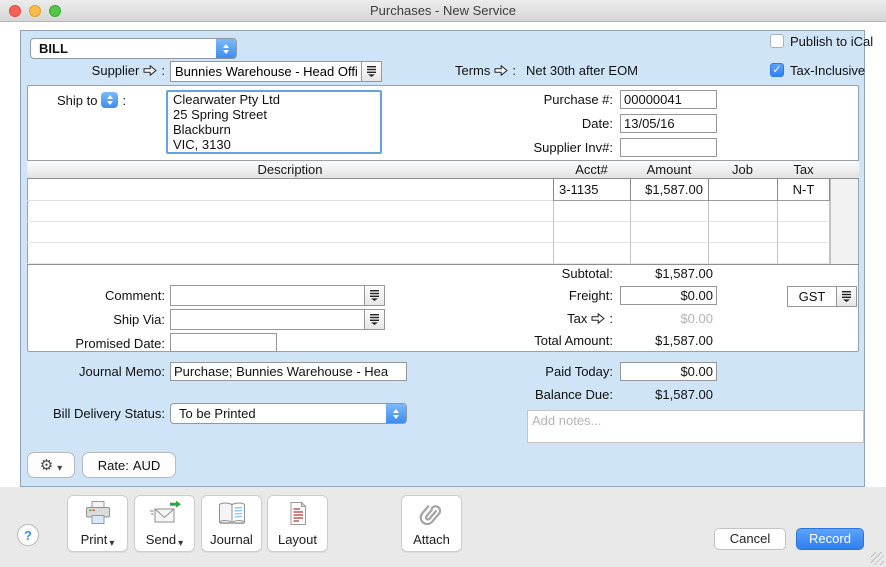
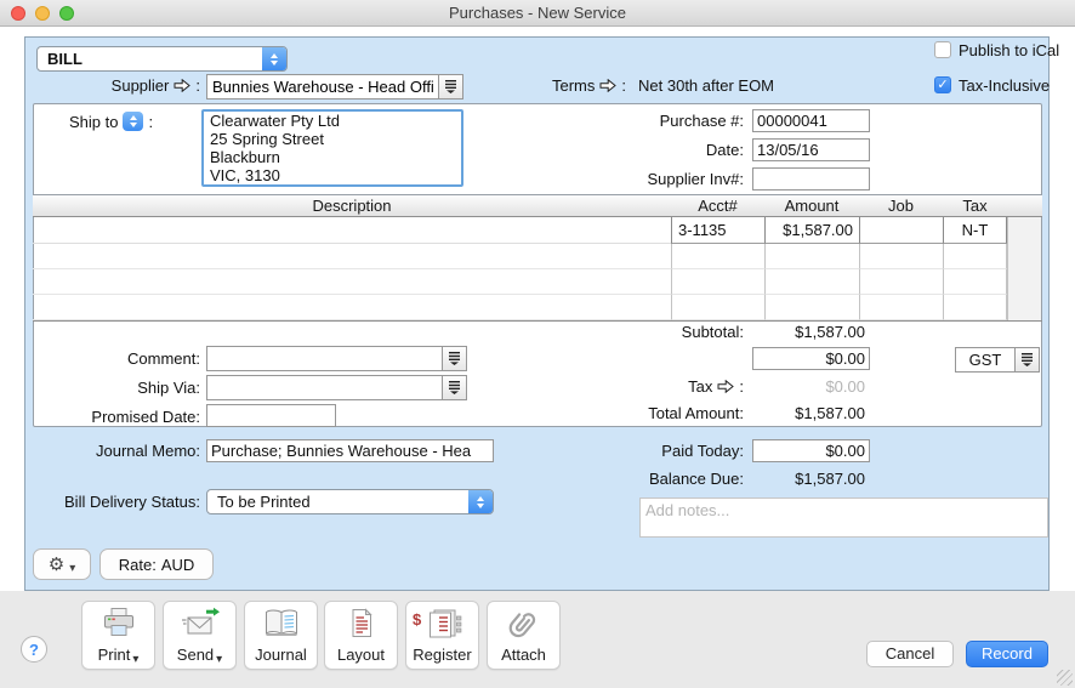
  Purchases - New Service
  BILL
  Publish to iCal
  Supplier
  :
  Bunnies Warehouse - Head Offi
  Terms
  :
  Net 30th after EOM
  ✓
  Tax-Inclusive
  Ship to
  :
  Clearwater Pty Ltd
  25 Spring Street
  Blackburn
  VIC, 3130
  Purchase #:
  00000041
  Date:
  13/05/16
  Supplier Inv#:
  Description
  Acct#
  Amount
  Job
  Tax
  3-1135
  $1,587.00
  N-T
  Subtotal:
  $1,587.00
  Comment:
- Freight:
  $0.00
  GST
  Ship Via:
  Tax
  :
  $0.00
  Promised Date:
  Total Amount:
  $1,587.00
  Journal Memo:
  Purchase; Bunnies Warehouse - Hea
  Paid Today:
  $0.00
  Balance Due:
  $1,587.00
  Bill Delivery Status:
  To be Printed
  Add notes...
  ⚙
  ▾
  Rate:
  AUD
  ?
  Print
  ▾
  Send
  ▾
  Journal
  Layout
+ $
+ Register
  Attach
  Cancel
  Record
